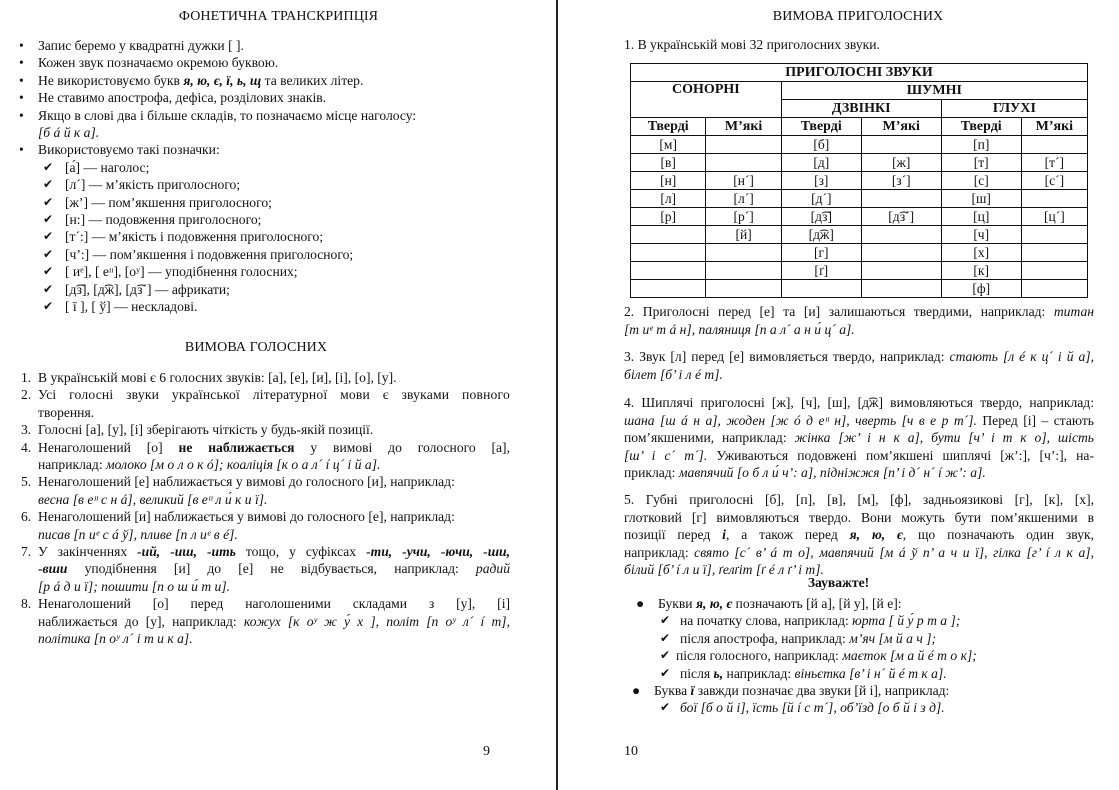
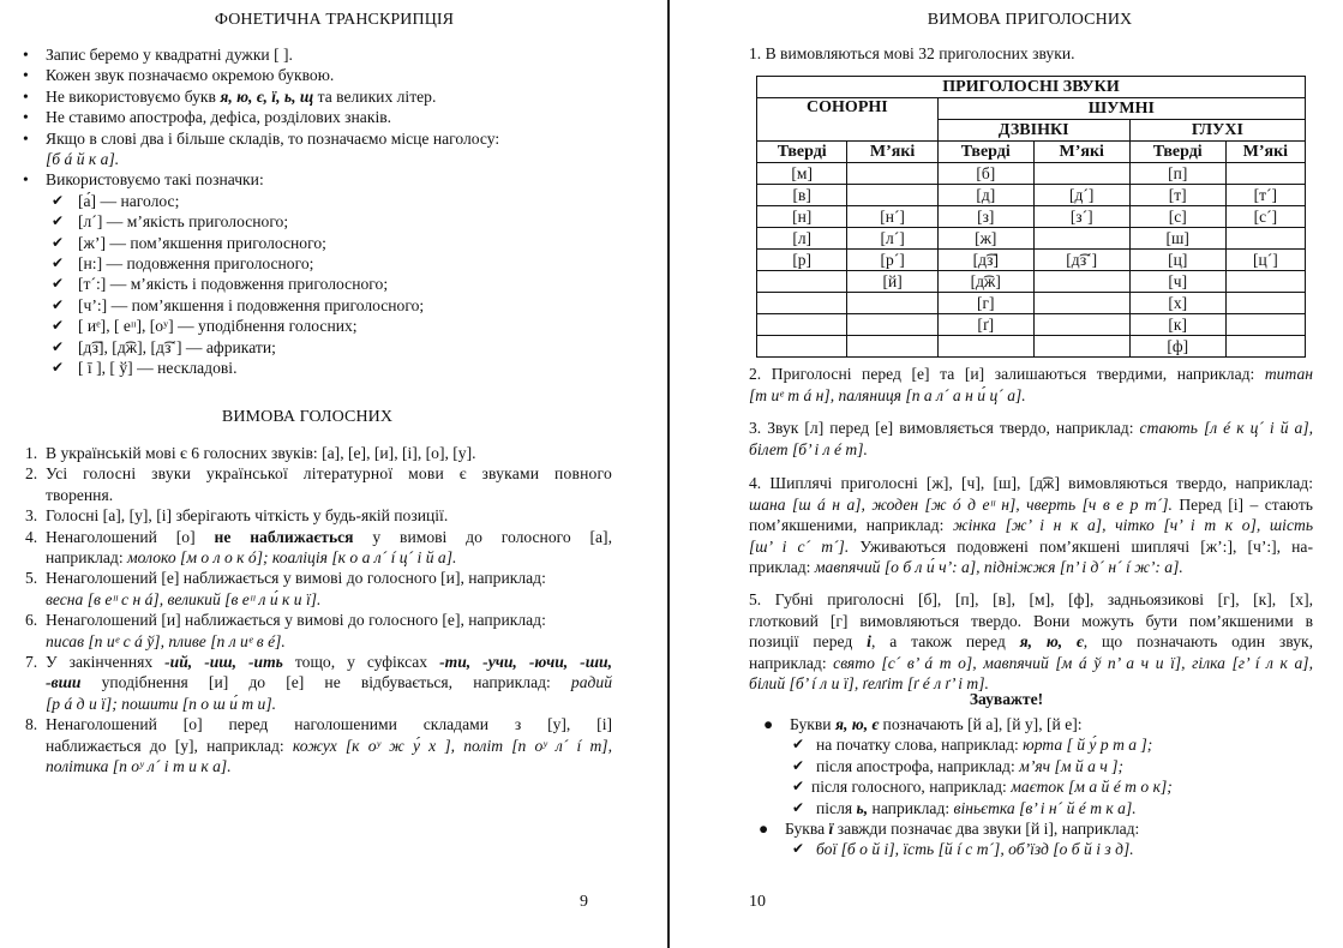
  ФОНЕТИЧНА ТРАНСКРИПЦІЯ
  •
  Запис беремо у квадратні дужки [ ].
  •
  Кожен звук позначаємо окремою буквою.
  •
  Не використовуємо букв я, ю, є, ї, ь, щ та великих літер.
  •
  Не ставимо апострофа, дефіса, розділових знаків.
  •
  Якщо в слові два і більше складів, то позначаємо місце наголосу:
  [б á й к а].
  •
  Використовуємо такі позначки:
  ✔
  [а́] — наголос;
  ✔
  [л´] — м’якість приголосного;
  ✔
  [ж’] — пом’якшення приголосного;
  ✔
  [н:] — подовження приголосного;
  ✔
  [т´:] — м’якість і подовження приголосного;
  ✔
  [ч’:] — пом’якшення і подовження приголосного;
  ✔
  [ иᵉ], [ еᶦᶦ], [оʸ] — уподібнення голосних;
  ✔
  [д͡з], [д͡ж], [д͡з´] — африкати;
  ✔
  [ ī ], [ ў] — нескладові.
  ВИМОВА ГОЛОСНИХ
  1.
  В українській мові є 6 голосних звуків: [а], [е], [и], [і], [о], [у].
  2.
  Усі голосні звуки української літературної мови є звуками повного
  творення.
  3.
  Голосні [а], [у], [і] зберігають чіткість у будь-якій позиції.
  4.
  Ненаголошений [о] не наближається у вимові до голосного [а],
  наприклад: молоко [м о л о к ó]; коаліція [к о а л´ í ц´ і й а].
  5.
  Ненаголошений [е] наближається у вимові до голосного [и], наприклад:
  весна [в еᶦᶦ с н á], великий [в еᶦᶦ л и́ к и ї].
  6.
  Ненаголошений [и] наближається у вимові до голосного [е], наприклад:
  писав [п иᵉ с á ў], пливе [п л иᵉ в é].
  7.
  У закінченнях -ий, -иш, -ить тощо, у суфіксах -ти, -учи, -ючи, -ши,
  -вши уподібнення [и] до [е] не відбувається, наприклад: радий
  [р á д и ї]; пошити [п о ш и́ т и].
  8.
  Ненаголошений [о] перед наголошеними складами з [у], [і]
  наближається до [у], наприклад: кожух [к оʸ ж у́ х ], політ [п оʸ л´ í т],
  політика [п оʸ л´ і т и к а].
  9
  ВИМОВА ПРИГОЛОСНИХ
- 1. В українській мові 32 приголосних звуки.
+ 1. В вимовляються мові 32 приголосних звуки.
  ПРИГОЛОСНІ ЗВУКИ
  СОНОРНІ	ШУМНІ
  ДЗВІНКІ	ГЛУХІ
  Тверді	М’які	Тверді	М’які	Тверді	М’які
  [м]		[б]		[п]
- [в]		[д]	[ж]	[т]	[т´]
+ [в]		[д]	[д´]	[т]	[т´]
  [н]	[н´]	[з]	[з´]	[с]	[с´]
- [л]	[л´]	[д´]		[ш]
+ [л]	[л´]	[ж]		[ш]
  [р]	[р´]	[д͡з]	[д͡з´]	[ц]	[ц´]
  	[й]	[д͡ж]		[ч]
  		[г]		[х]
  		[ґ]		[к]
  				[ф]
  2. Приголосні перед [е] та [и] залишаються твердими, наприклад: титан
  [т иᵉ т á н], паляниця [п а л´ а н и́ ц´ а].
  3. Звук [л] перед [е] вимовляється твердо, наприклад: стають [л é к ц´ і й а],
  білет [б’ і л é т].
  4. Шиплячі приголосні [ж], [ч], [ш], [д͡ж] вимовляються твердо, наприклад:
  шана [ш á н а], жоден [ж ó д еᶦᶦ н], чверть [ч в е р т´]. Перед [і] – стають
- пом’якшеними, наприклад: жінка [ж’ і н к а], бути [ч’ і т к о], шість
+ пом’якшеними, наприклад: жінка [ж’ і н к а], чітко [ч’ і т к о], шість
  [ш’ і с´ т´]. Уживаються подовжені пом’якшені шиплячі [ж’:], [ч’:], на-
  приклад: мавпячий [о б л и́ ч’: а], підніжжя [п’ і д´ н´ í ж’: а].
  5. Губні приголосні [б], [п], [в], [м], [ф], задньоязикові [г], [к], [х],
  глотковий [г] вимовляються твердо. Вони можуть бути пом’якшеними в
  позиції перед і, а також перед я, ю, є, що позначають один звук,
  наприклад: свято [с´ в’ á т о], мавпячий [м á ў п’ а ч и ї], гілка [г’ í л к а],
  білий [б’ í л и ї], ґелґіт [ґ é л ґ’ і т].
  Зауважте!
  ●
  Букви я, ю, є позначають [й а], [й у], [й е]:
  ✔
  на початку слова, наприклад: юрта [ й у́ р т а ];
  ✔
  після апострофа, наприклад: м’яч [м й а ч ];
  ✔
  після голосного, наприклад: маєток [м а й é т о к];
  ✔
  після ь, наприклад: віньєтка [в’ і н´ й é т к а].
  ●
  Буква ї завжди позначає два звуки [й і], наприклад:
  ✔
  бої [б о й і], їсть [й í с т´], об’їзд [о б й і з д].
  10
